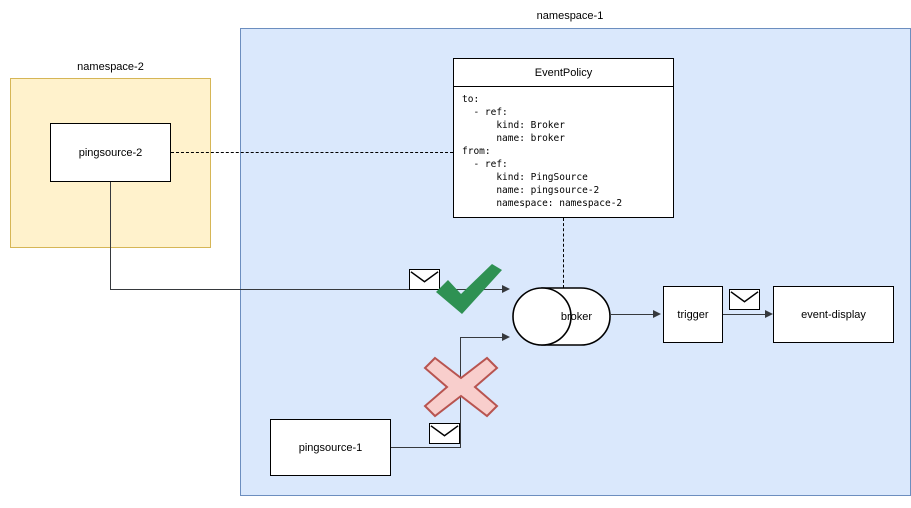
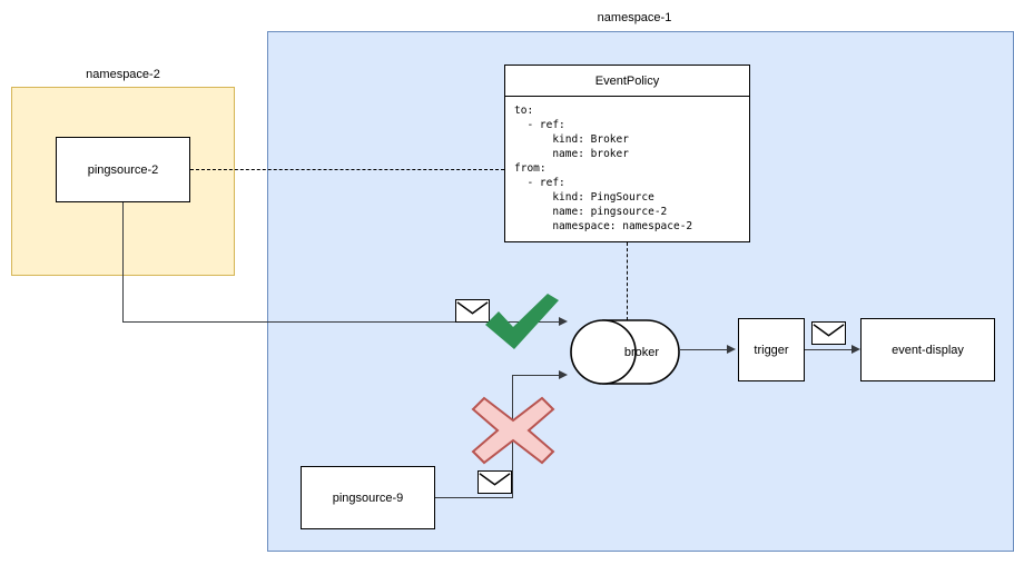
  namespace-1
  namespace-2
  EventPolicy
  to:
  - ref:
  kind: Broker
  name: broker
  from:
  - ref:
  kind: PingSource
  name: pingsource-2
  namespace: namespace-2
  pingsource-2
- pingsource-1
+ pingsource-9
  trigger
  event-display
  broker
